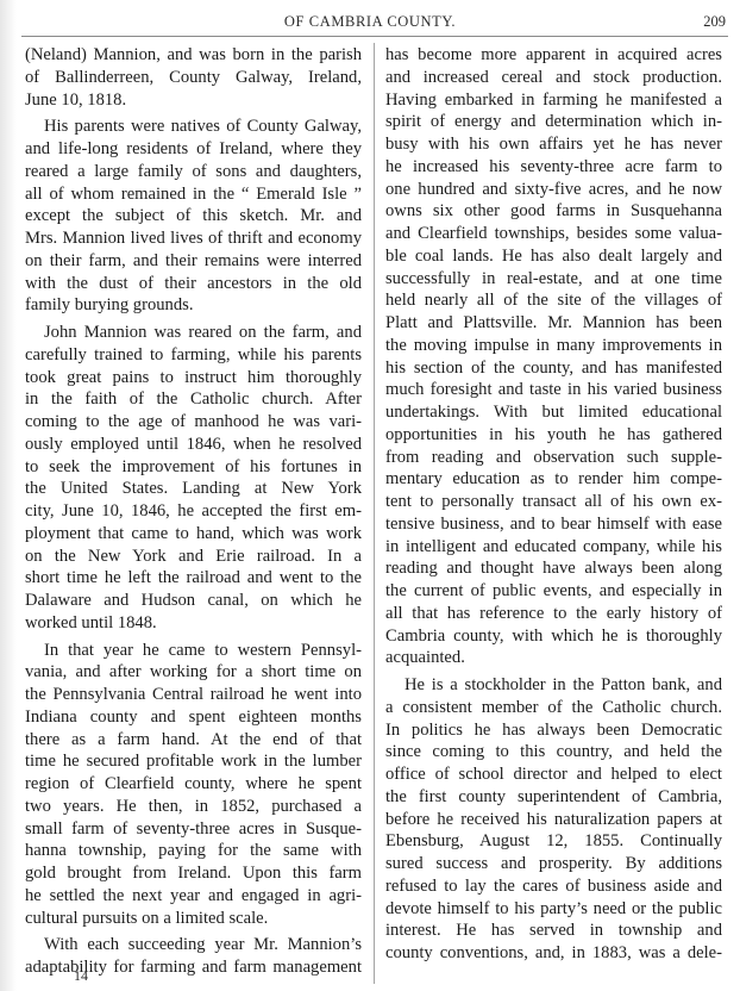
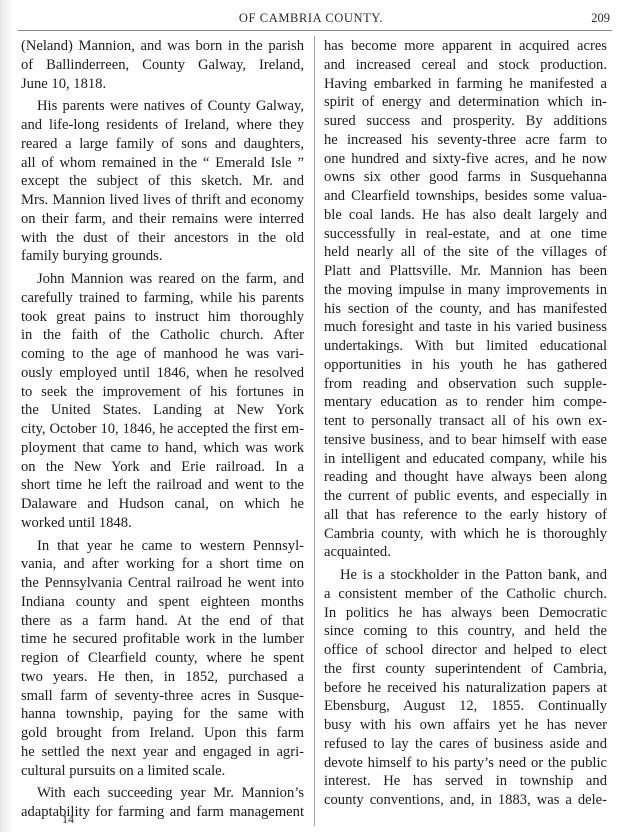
  OF CAMBRIA COUNTY.
  209
  (Neland) Mannion, and was born in the parish
  of Ballinderreen, County Galway, Ireland,
  June 10, 1818.
  His parents were natives of County Galway,
  and life-long residents of Ireland, where they
  reared a large family of sons and daughters,
  all of whom remained in the “ Emerald Isle ”
  except the subject of this sketch. Mr. and
  Mrs. Mannion lived lives of thrift and economy
  on their farm, and their remains were interred
  with the dust of their ancestors in the old
  family burying grounds.
  John Mannion was reared on the farm, and
  carefully trained to farming, while his parents
  took great pains to instruct him thoroughly
  in the faith of the Catholic church. After
  coming to the age of manhood he was vari-
  ously employed until 1846, when he resolved
  to seek the improvement of his fortunes in
  the United States. Landing at New York
- city, June 10, 1846, he accepted the first em-
+ city, October 10, 1846, he accepted the first em-
  ployment that came to hand, which was work
  on the New York and Erie railroad. In a
  short time he left the railroad and went to the
  Dalaware and Hudson canal, on which he
  worked until 1848.
  In that year he came to western Pennsyl-
  vania, and after working for a short time on
  the Pennsylvania Central railroad he went into
  Indiana county and spent eighteen months
  there as a farm hand. At the end of that
  time he secured profitable work in the lumber
  region of Clearfield county, where he spent
  two years. He then, in 1852, purchased a
  small farm of seventy-three acres in Susque-
  hanna township, paying for the same with
  gold brought from Ireland. Upon this farm
  he settled the next year and engaged in agri-
  cultural pursuits on a limited scale.
  With each succeeding year Mr. Mannion’s
  adaptability for farming and farm management
  has become more apparent in acquired acres
  and increased cereal and stock production.
  Having embarked in farming he manifested a
  spirit of energy and determination which in-
- busy with his own affairs yet he has never
+ sured success and prosperity. By additions
  he increased his seventy-three acre farm to
  one hundred and sixty-five acres, and he now
  owns six other good farms in Susquehanna
  and Clearfield townships, besides some valua-
  ble coal lands. He has also dealt largely and
  successfully in real-estate, and at one time
  held nearly all of the site of the villages of
  Platt and Plattsville. Mr. Mannion has been
  the moving impulse in many improvements in
  his section of the county, and has manifested
  much foresight and taste in his varied business
  undertakings. With but limited educational
  opportunities in his youth he has gathered
  from reading and observation such supple-
  mentary education as to render him compe-
  tent to personally transact all of his own ex-
  tensive business, and to bear himself with ease
  in intelligent and educated company, while his
  reading and thought have always been along
  the current of public events, and especially in
  all that has reference to the early history of
  Cambria county, with which he is thoroughly
  acquainted.
  He is a stockholder in the Patton bank, and
  a consistent member of the Catholic church.
  In politics he has always been Democratic
  since coming to this country, and held the
  office of school director and helped to elect
  the first county superintendent of Cambria,
  before he received his naturalization papers at
  Ebensburg, August 12, 1855. Continually
- sured success and prosperity. By additions
+ busy with his own affairs yet he has never
  refused to lay the cares of business aside and
  devote himself to his party’s need or the public
  interest. He has served in township and
  county conventions, and, in 1883, was a dele-
  14
